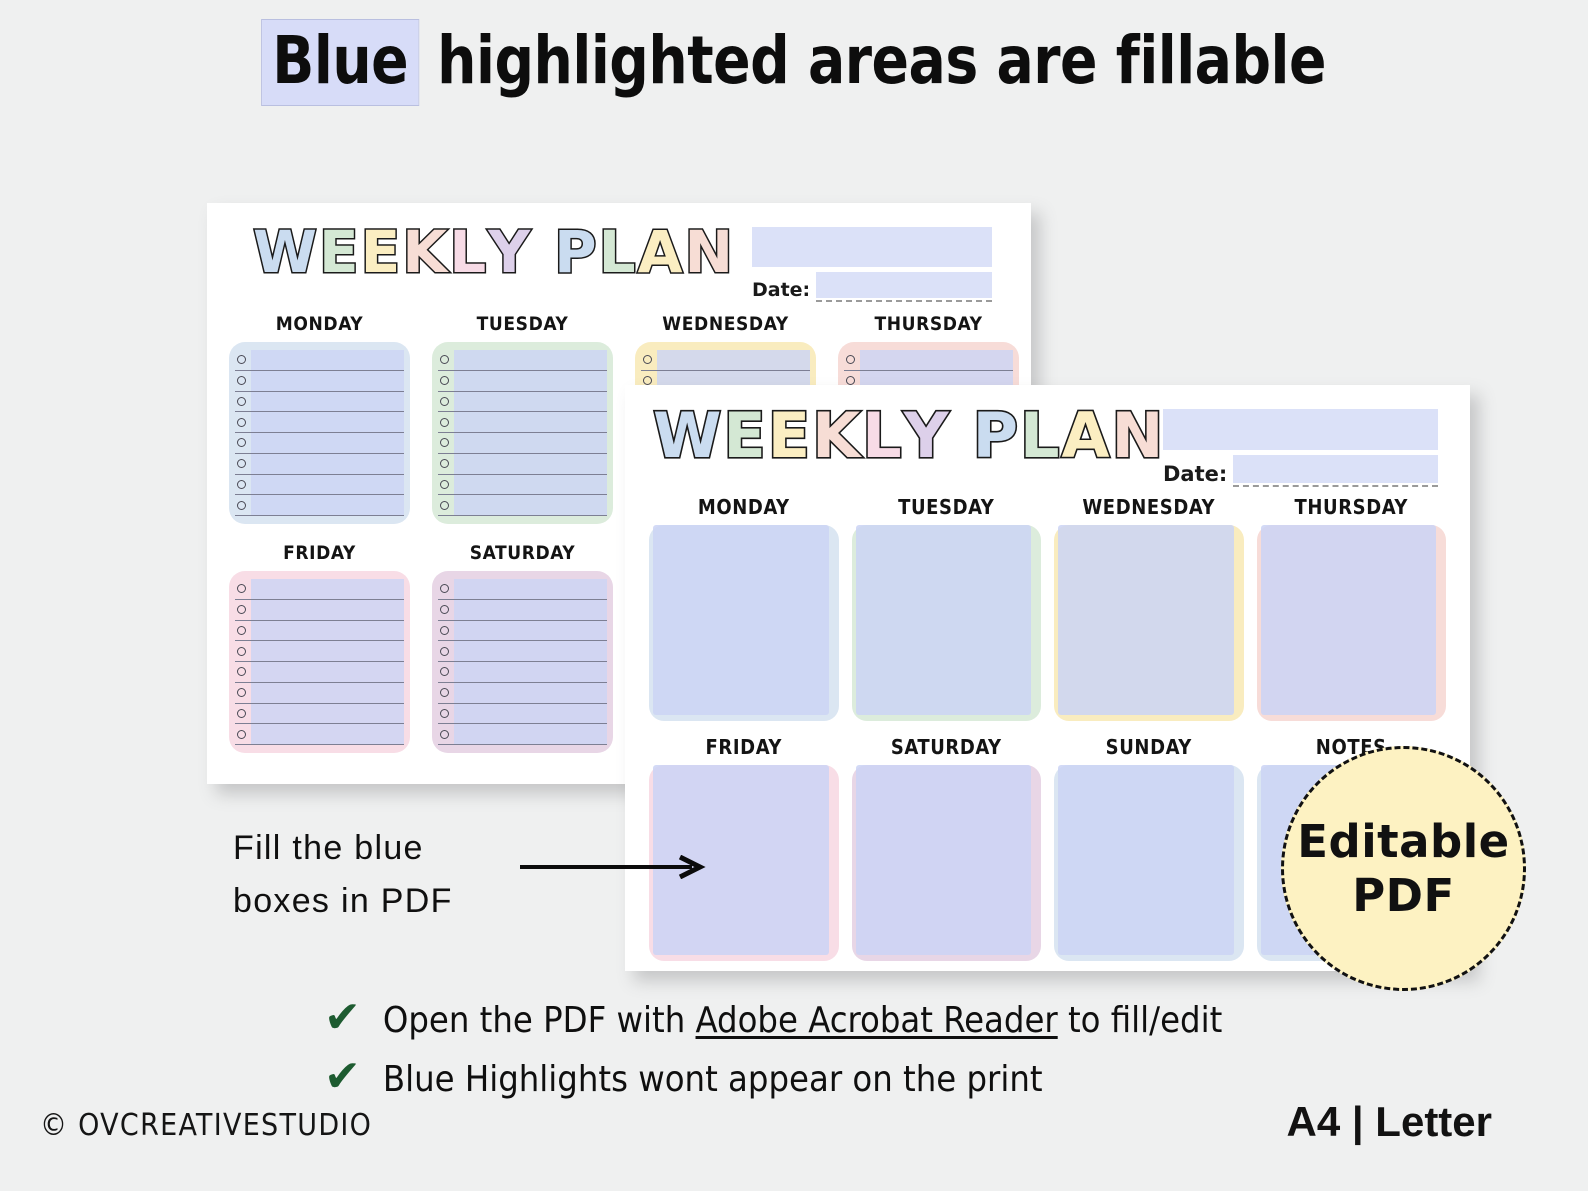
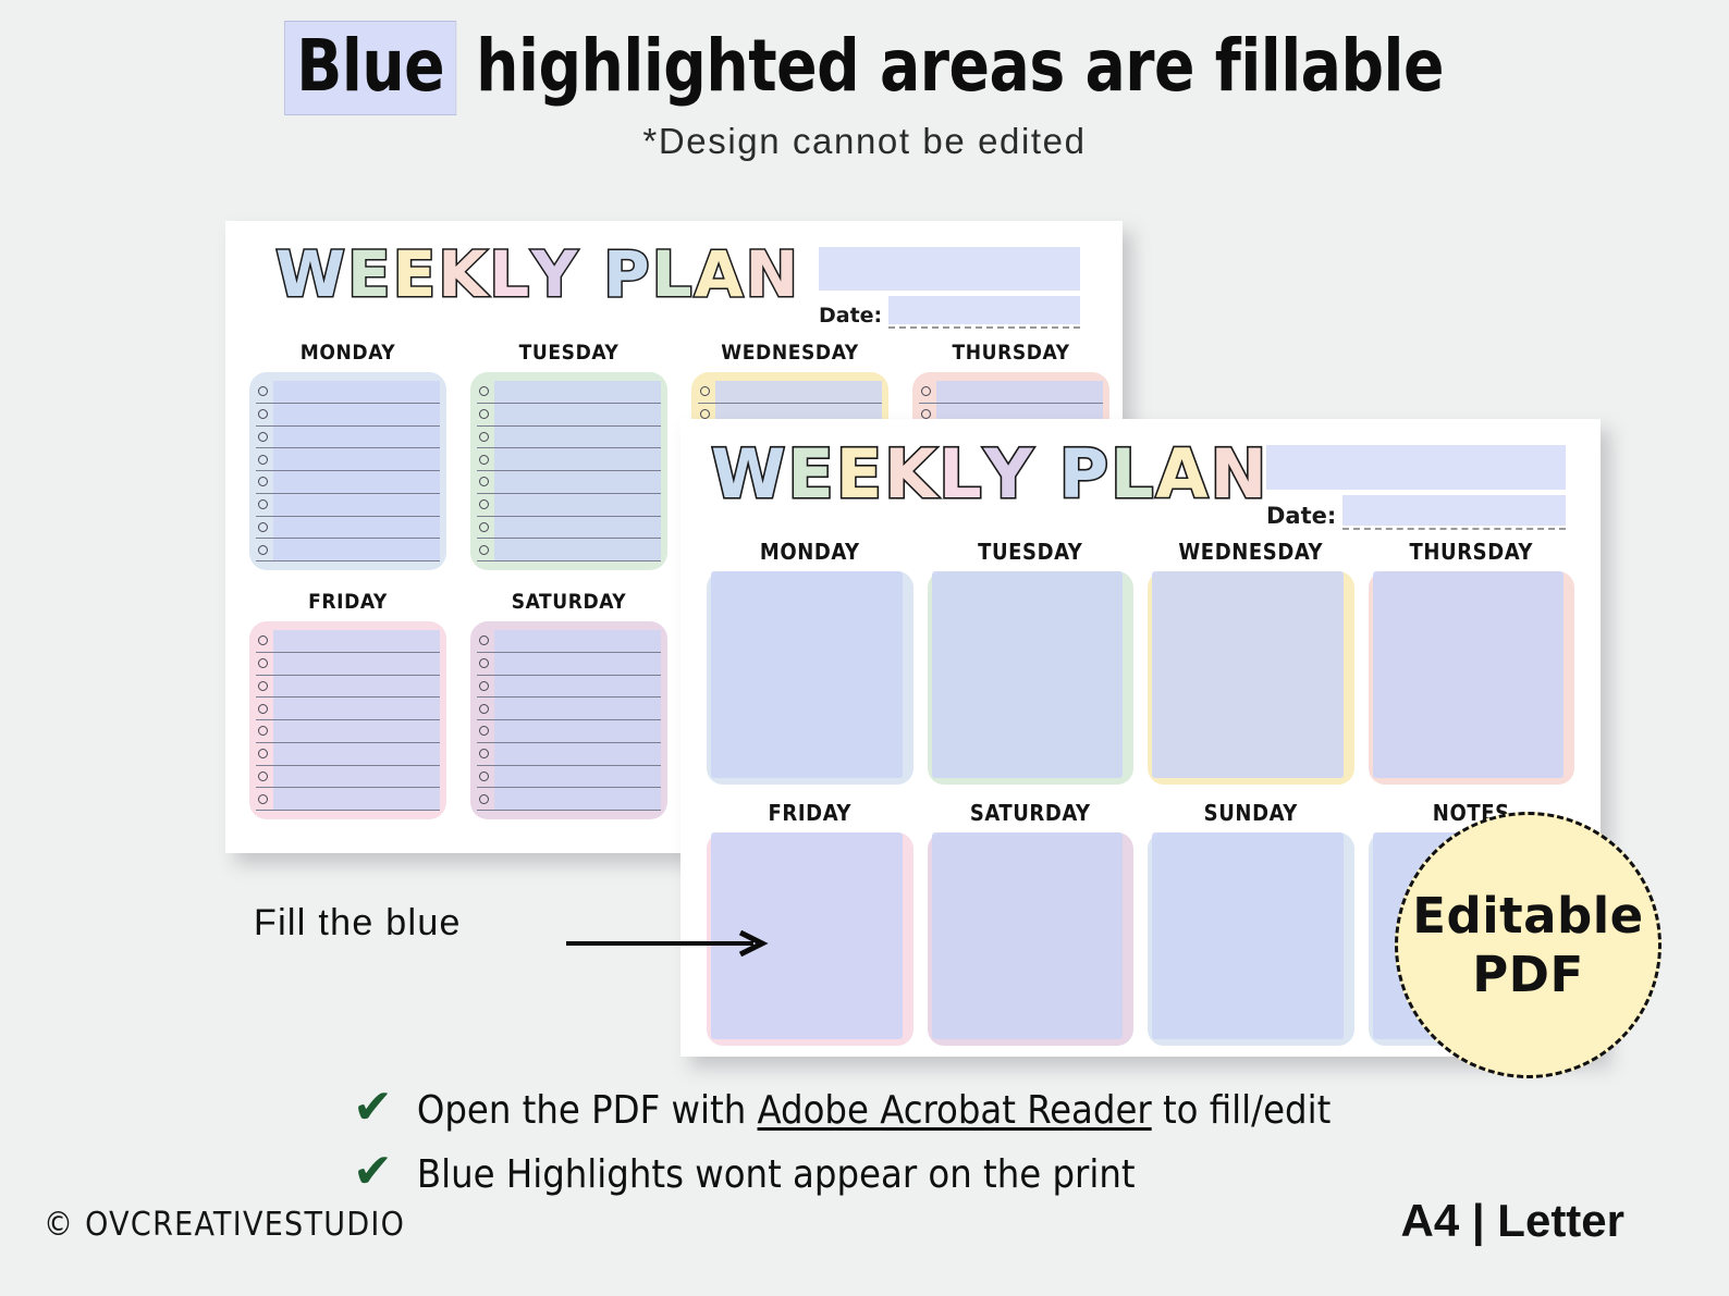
  Blue highlighted areas are fillable
+ *Design cannot be edited
  W
  E
  E
  K
  L
  Y
  P
  L
  A
  N
  Date:
  MONDAY
  TUESDAY
  WEDNESDAY
  THURSDAY
  FRIDAY
  SATURDAY
  W
  E
  E
  K
  L
  Y
  P
  L
  A
  N
  Date:
  MONDAY
  TUESDAY
  WEDNESDAY
  THURSDAY
  FRIDAY
  SATURDAY
  SUNDAY
  NOTES
  Fill the blue
- boxes in PDF
  Editable
  PDF
  ✔
  Open the PDF with Adobe Acrobat Reader to fill/edit
  ✔
  Blue Highlights wont appear on the print
  © OVCREATIVESTUDIO
  A4 | Letter
